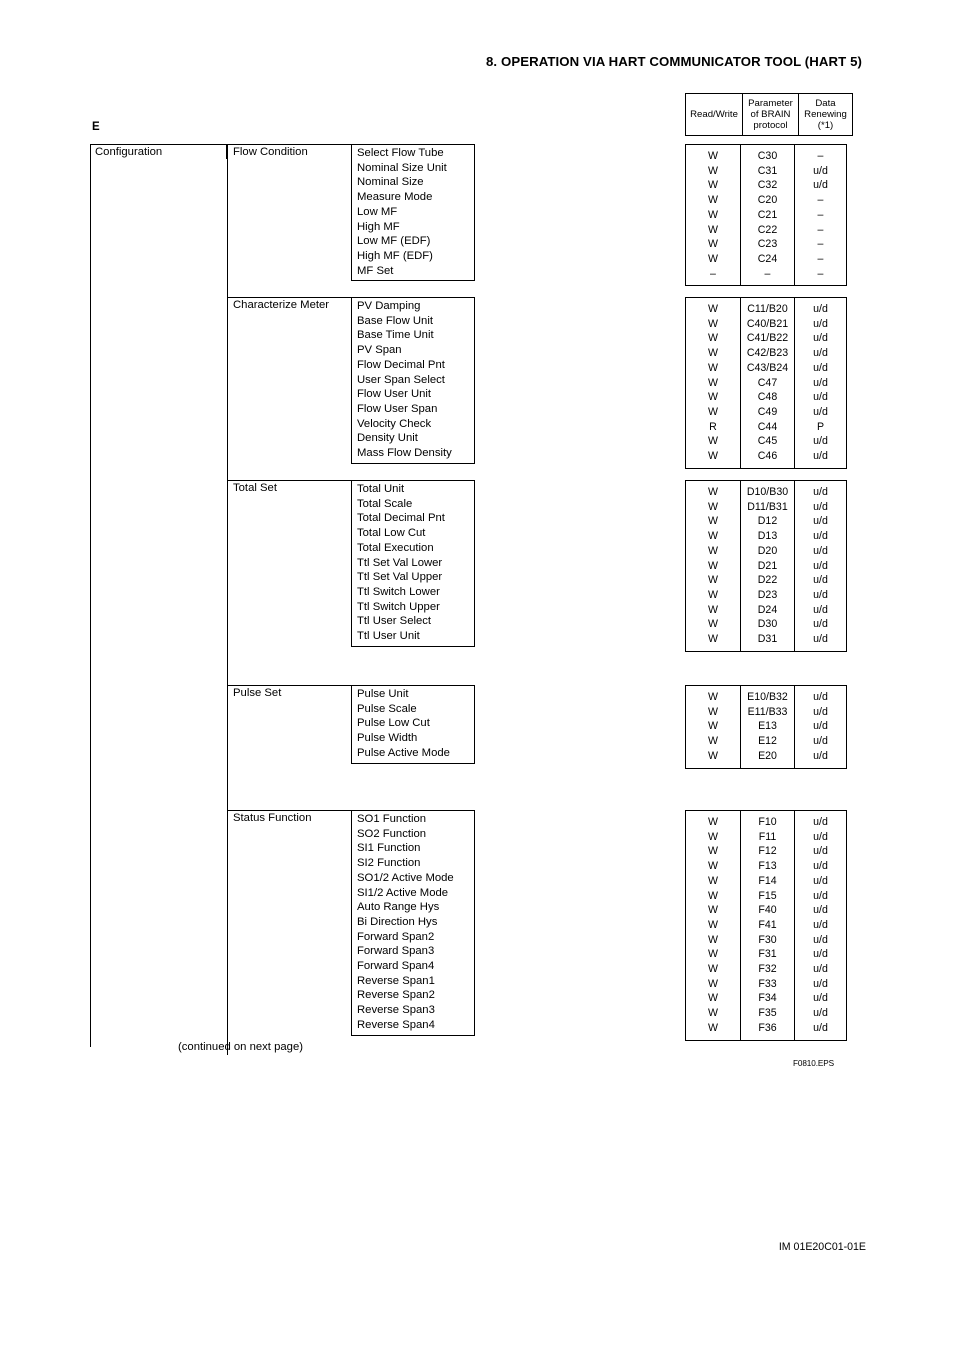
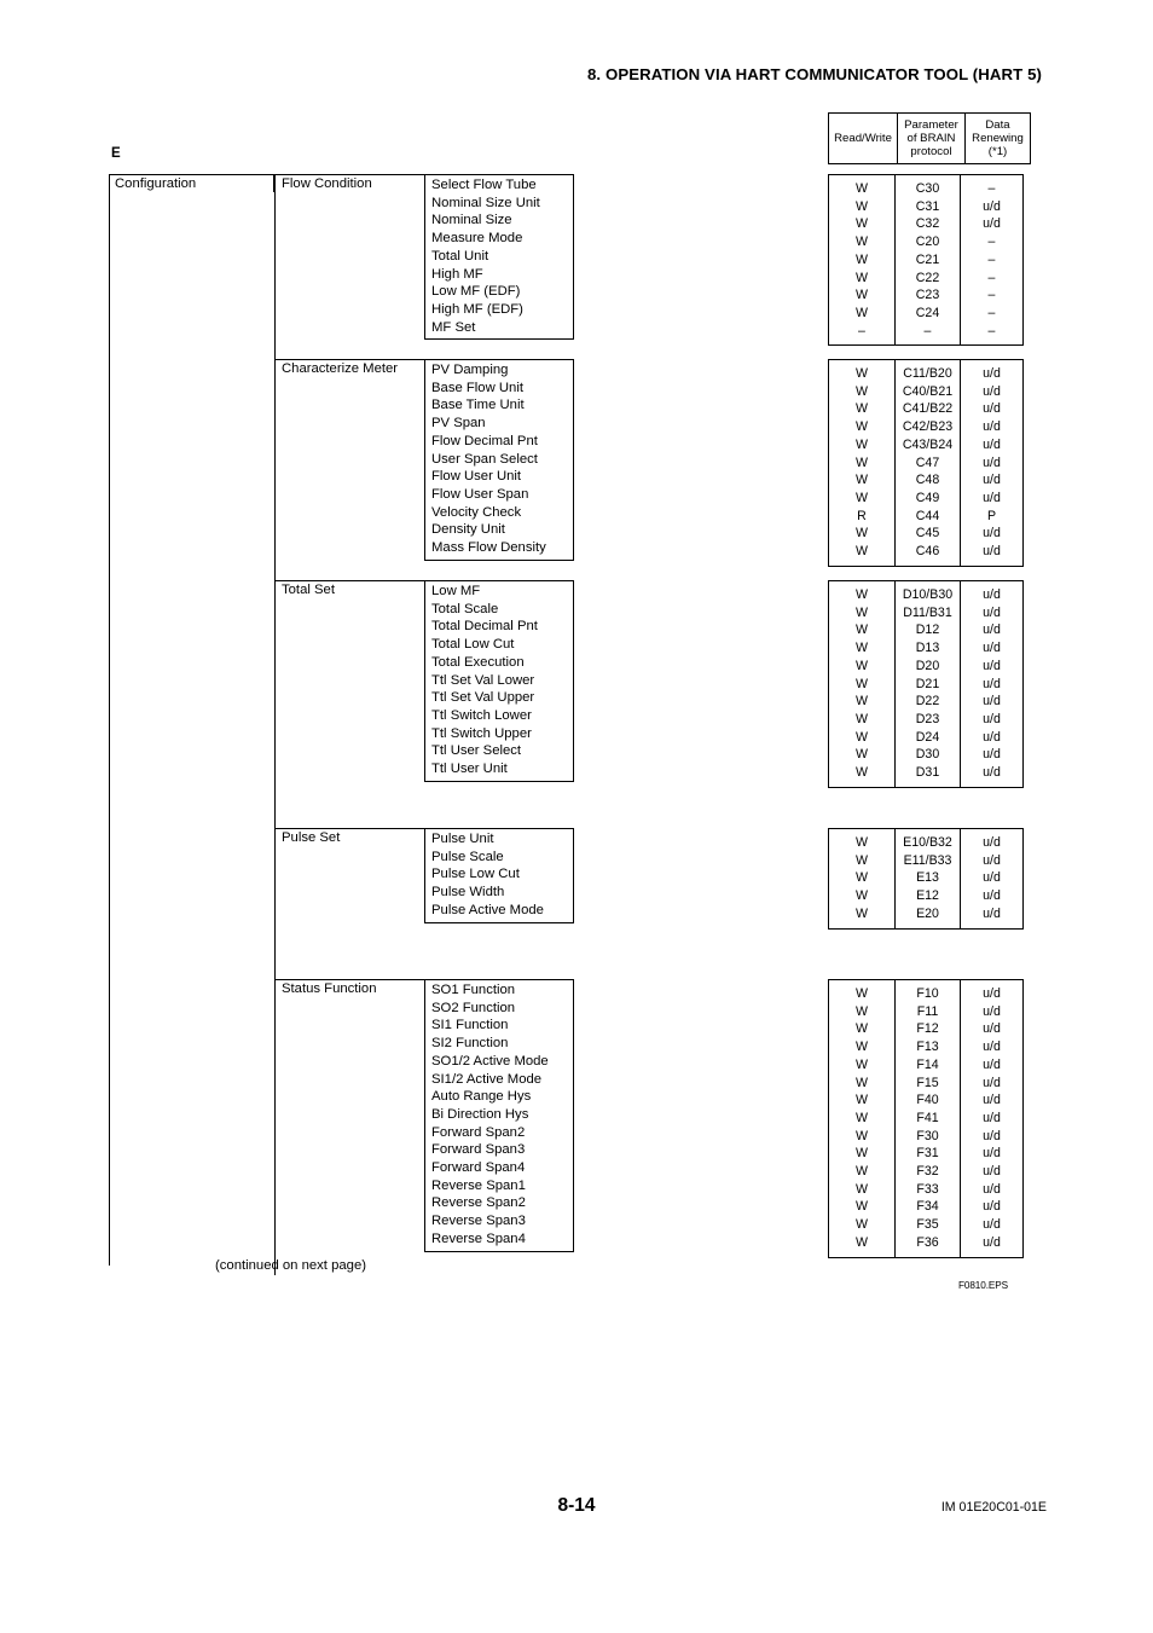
  8. OPERATION VIA HART COMMUNICATOR TOOL (HART 5)
  Read/Write	Parameter of BRAIN protocol	Data Renewing (*1)
  E
  Configuration
  Flow Condition
  Select Flow Tube
  Nominal Size Unit
  Nominal Size
  Measure Mode
- Low MF
+ Total Unit
  High MF
  Low MF (EDF)
  High MF (EDF)
  MF Set
  Characterize Meter
  PV Damping
  Base Flow Unit
  Base Time Unit
  PV Span
  Flow Decimal Pnt
  User Span Select
  Flow User Unit
  Flow User Span
  Velocity Check
  Density Unit
  Mass Flow Density
  Total Set
- Total Unit
+ Low MF
  Total Scale
  Total Decimal Pnt
  Total Low Cut
  Total Execution
  Ttl Set Val Lower
  Ttl Set Val Upper
  Ttl Switch Lower
  Ttl Switch Upper
  Ttl User Select
  Ttl User Unit
  Pulse Set
  Pulse Unit
  Pulse Scale
  Pulse Low Cut
  Pulse Width
  Pulse Active Mode
  Status Function
  SO1 Function
  SO2 Function
  SI1 Function
  SI2 Function
  SO1/2 Active Mode
  SI1/2 Active Mode
  Auto Range Hys
  Bi Direction Hys
  Forward Span2
  Forward Span3
  Forward Span4
  Reverse Span1
  Reverse Span2
  Reverse Span3
  Reverse Span4
  W	C30	–
  W	C31	u/d
  W	C32	u/d
  W	C20	–
  W	C21	–
  W	C22	–
  W	C23	–
  W	C24	–
  –	–	–
  W	C11/B20	u/d
  W	C40/B21	u/d
  W	C41/B22	u/d
  W	C42/B23	u/d
  W	C43/B24	u/d
  W	C47	u/d
  W	C48	u/d
  W	C49	u/d
  R	C44	P
  W	C45	u/d
  W	C46	u/d
  W	D10/B30	u/d
  W	D11/B31	u/d
  W	D12	u/d
  W	D13	u/d
  W	D20	u/d
  W	D21	u/d
  W	D22	u/d
  W	D23	u/d
  W	D24	u/d
  W	D30	u/d
  W	D31	u/d
  W	E10/B32	u/d
  W	E11/B33	u/d
  W	E13	u/d
  W	E12	u/d
  W	E20	u/d
  W	F10	u/d
  W	F11	u/d
  W	F12	u/d
  W	F13	u/d
  W	F14	u/d
  W	F15	u/d
  W	F40	u/d
  W	F41	u/d
  W	F30	u/d
  W	F31	u/d
  W	F32	u/d
  W	F33	u/d
  W	F34	u/d
  W	F35	u/d
  W	F36	u/d
  (continued on next page)
  F0810.EPS
+ 8-14
  IM 01E20C01-01E
